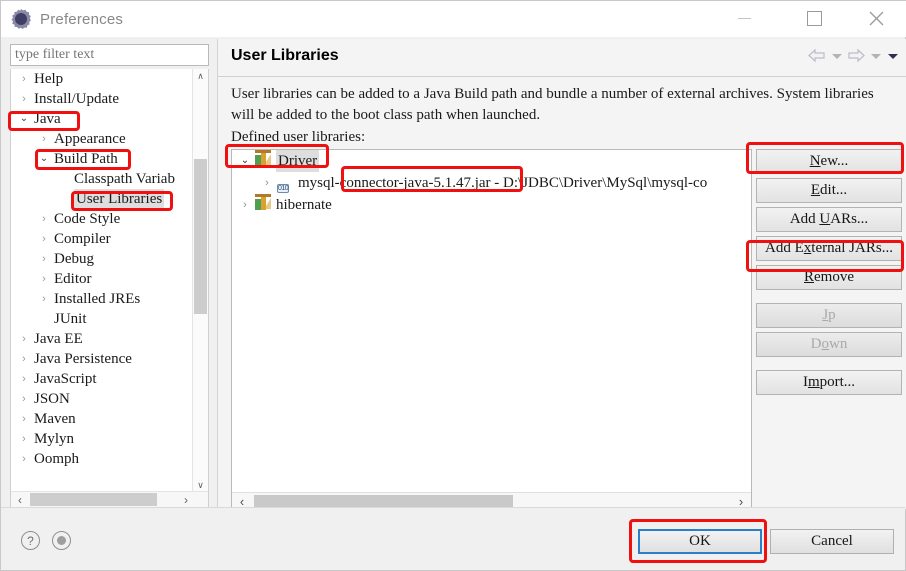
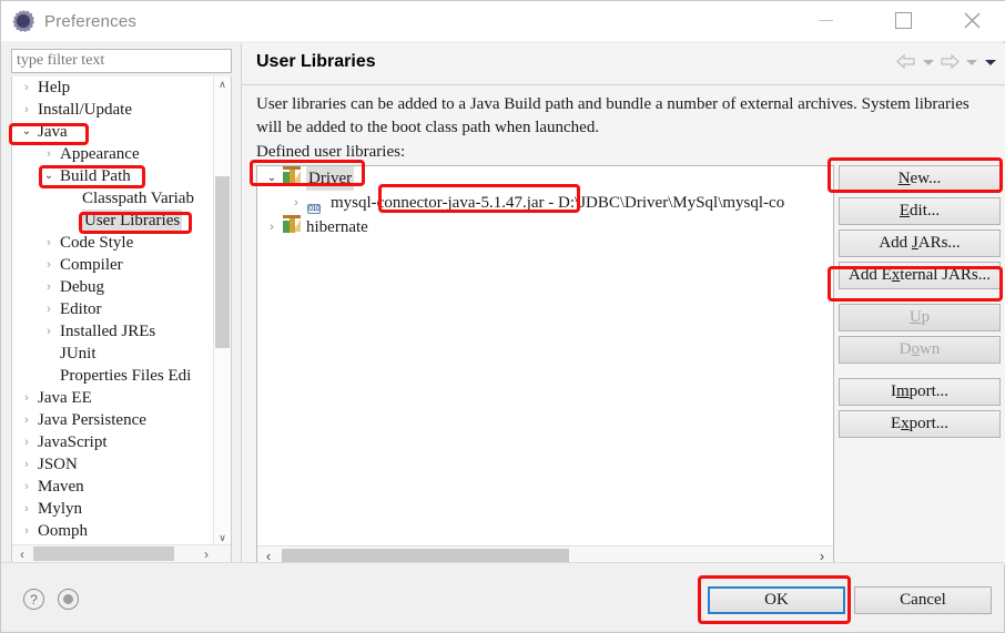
  Preferences
  type filter text
  ›
  Help
  ›
  Install/Update
  ⌄
  Java
  ›
  Appearance
  ⌄
  Build Path
  Classpath Variab
  User Libraries
  ›
  Code Style
  ›
  Compiler
  ›
  Debug
  ›
  Editor
  ›
  Installed JREs
  JUnit
+ Properties Files Edi
  ›
  Java EE
  ›
  Java Persistence
  ›
  JavaScript
  ›
  JSON
  ›
  Maven
  ›
  Mylyn
  ›
  Oomph
  ∧
  ∨
  ‹
  ›
  User Libraries
  User libraries can be added to a Java Build path and bundle a number of external archives. System libraries will be added to the boot class path when launched.
  Defined user libraries:
  ⌄
  Driver
  ›
  mysql-connector-java-5.1.47.jar - D:\JDBC\Driver\MySql\mysql-co
  ›
  hibernate
  ‹
  ›
  New...
  Edit...
- Add UARs...
+ Add JARs...
  Add External JARs...
- Remove
- Jp
+ Up
  Down
  Import...
+ Export...
  ?
  OK
  Cancel
